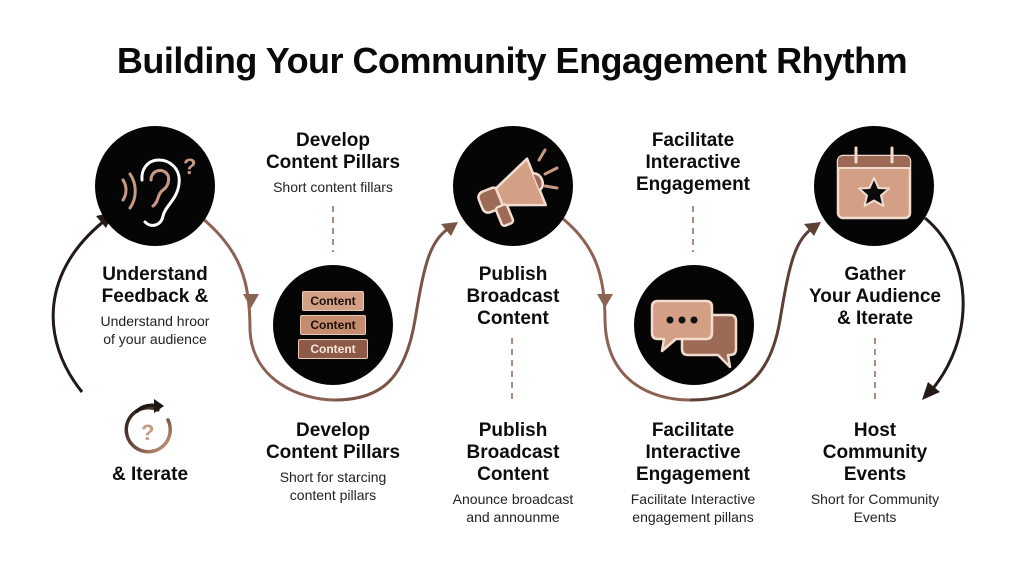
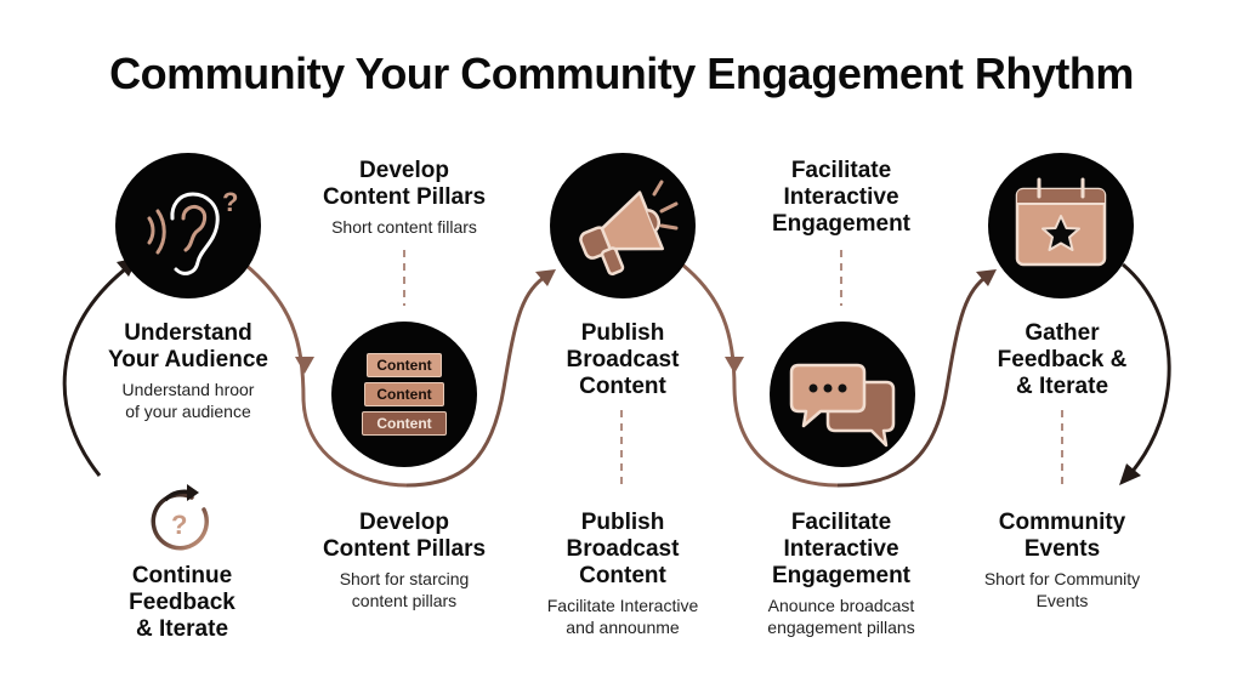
- Building Your Community Engagement Rhythm
+ Community Your Community Engagement Rhythm
  ?
  Content
  Content
  Content
  ?
  Understand
- Feedback &
+ Your Audience
  Understand hroor
  of your audience
  Develop
  Content Pillars
  Short content fillars
  Publish
  Broadcast
  Content
  Facilitate
  Interactive
  Engagement
  Gather
- Your Audience
+ Feedback &
  & Iterate
+ Continue
+ Feedback
  & Iterate
  Develop
  Content Pillars
  Short for starcing
  content pillars
  Publish
  Broadcast
  Content
- Anounce broadcast
+ Facilitate Interactive
  and announme
  Facilitate
  Interactive
  Engagement
- Facilitate Interactive
+ Anounce broadcast
  engagement pillans
- Host
  Community
  Events
  Short for Community
  Events
